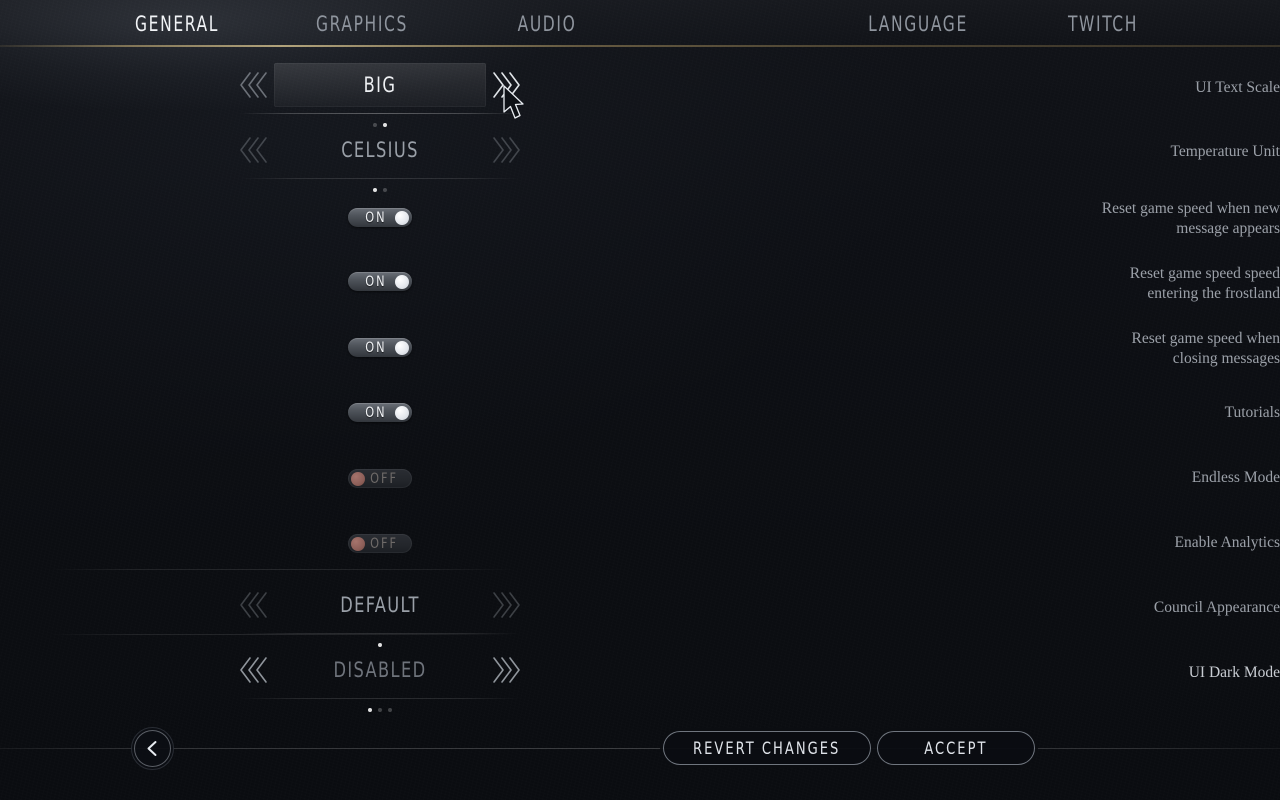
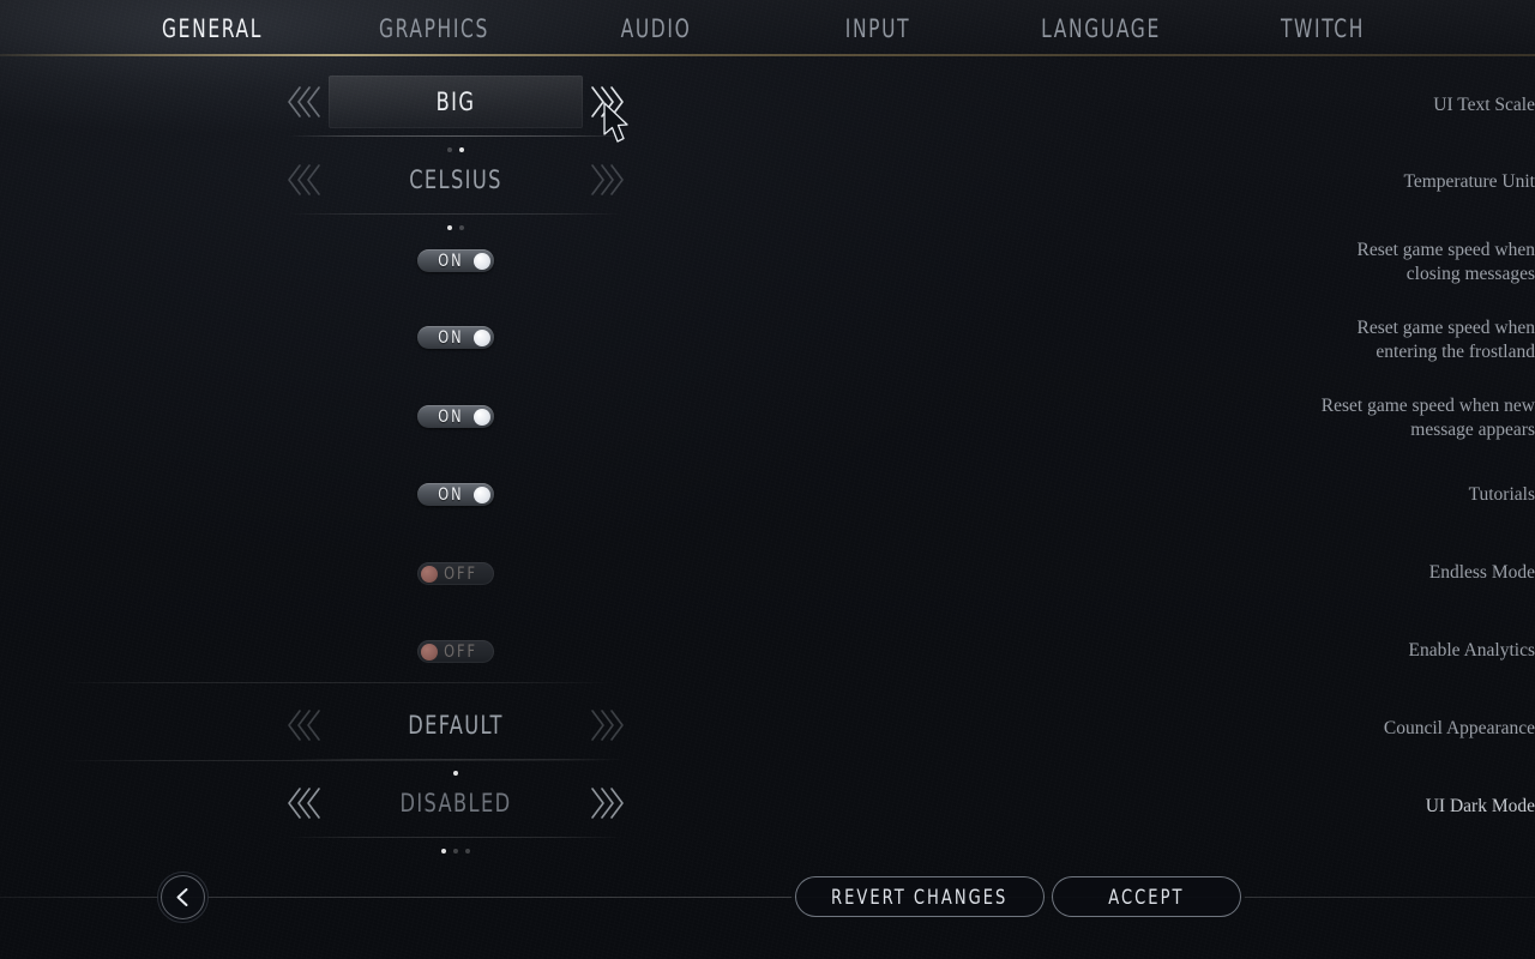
  GENERAL
  GRAPHICS
  AUDIO
+ INPUT
  LANGUAGE
  TWITCH
  UI Text Scale
  BIG
  Temperature Unit
  CELSIUS
- Reset game speed when new message appears
+ Reset game speed when closing messages
  ON
- Reset game speed speed entering the frostland
+ Reset game speed when entering the frostland
  ON
- Reset game speed when closing messages
+ Reset game speed when new message appears
  ON
  Tutorials
  ON
  Endless Mode
  OFF
  Enable Analytics
  OFF
  Council Appearance
  DEFAULT
  UI Dark Mode
  DISABLED
  REVERT CHANGES
  ACCEPT
